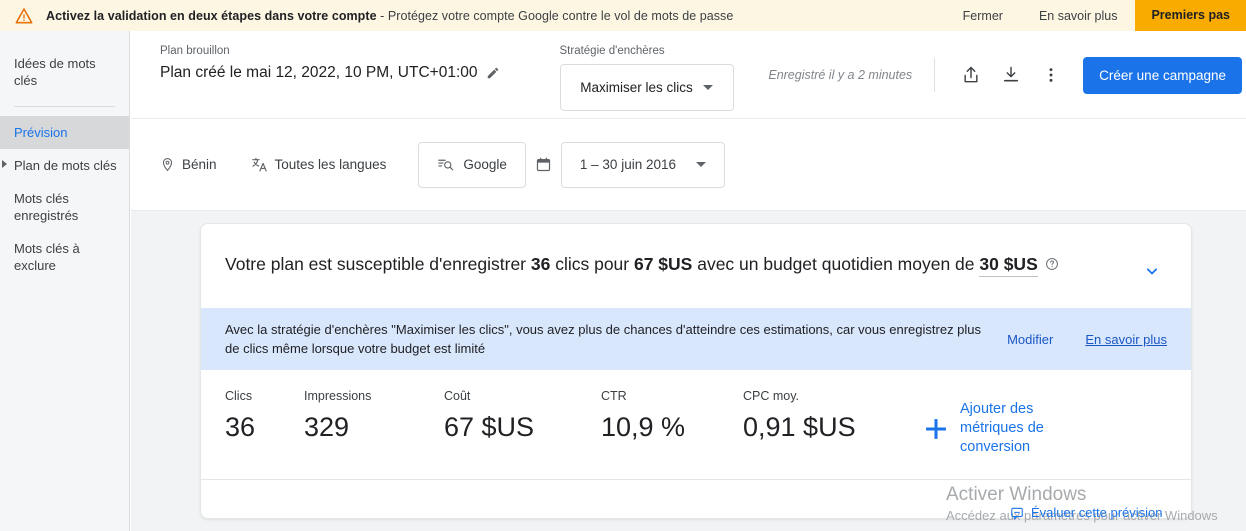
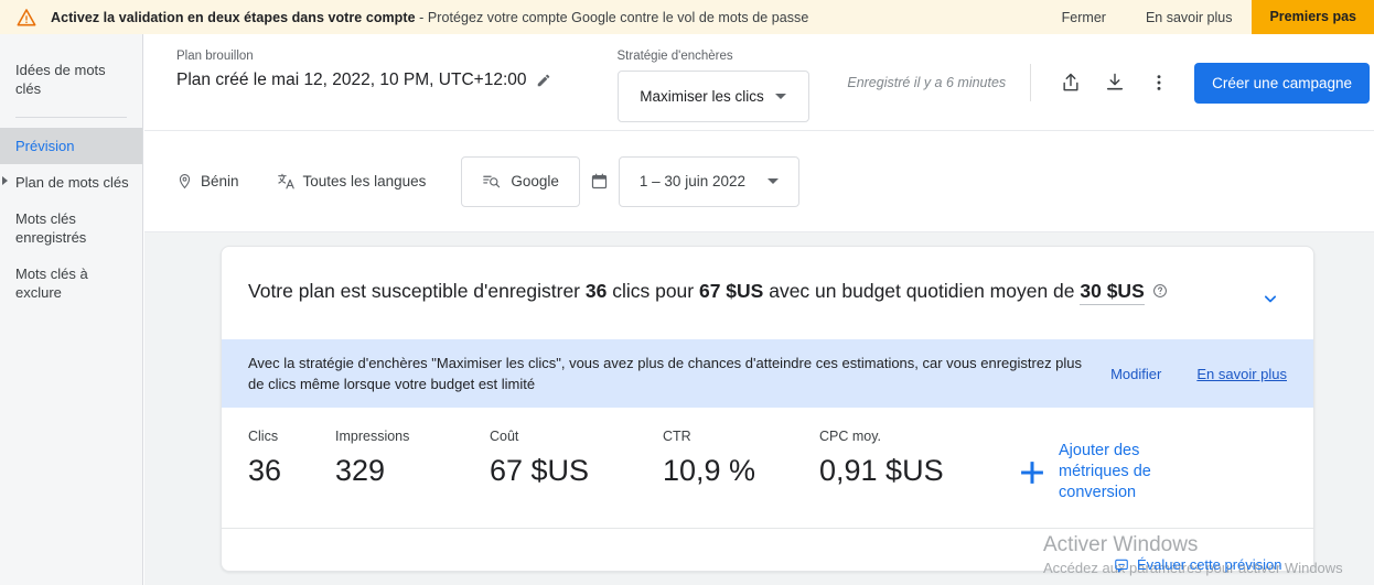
  Activez la validation en deux étapes dans votre compte - Protégez votre compte Google contre le vol de mots de passe
  Fermer
  En savoir plus
  Premiers pas
  Idées de mots clés
  Prévision
  Plan de mots clés
  Mots clés enregistrés
  Mots clés à exclure
  Plan brouillon
- Plan créé le mai 12, 2022, 10 PM, UTC+01:00
+ Plan créé le mai 12, 2022, 10 PM, UTC+12:00
  Stratégie d'enchères
  Maximiser les clics
- Enregistré il y a 2 minutes
+ Enregistré il y a 6 minutes
  Créer une campagne
  Bénin
  Toutes les langues
  Google
- 1 – 30 juin 2016
+ 1 – 30 juin 2022
  Votre plan est susceptible d'enregistrer 36 clics pour 67 $US avec un budget quotidien moyen de 30 $US
  Avec la stratégie d'enchères "Maximiser les clics", vous avez plus de chances d'atteindre ces estimations, car vous enregistrez plus de clics même lorsque votre budget est limité
  Modifier
  En savoir plus
  Clics
  36
  Impressions
  329
  Coût
  67 $US
  CTR
  10,9 %
  CPC moy.
  0,91 $US
  Ajouter des métriques de conversion
  Activer Windows
  Accédez au paramètres pour activer Windows
  Évaluer cette prévision
